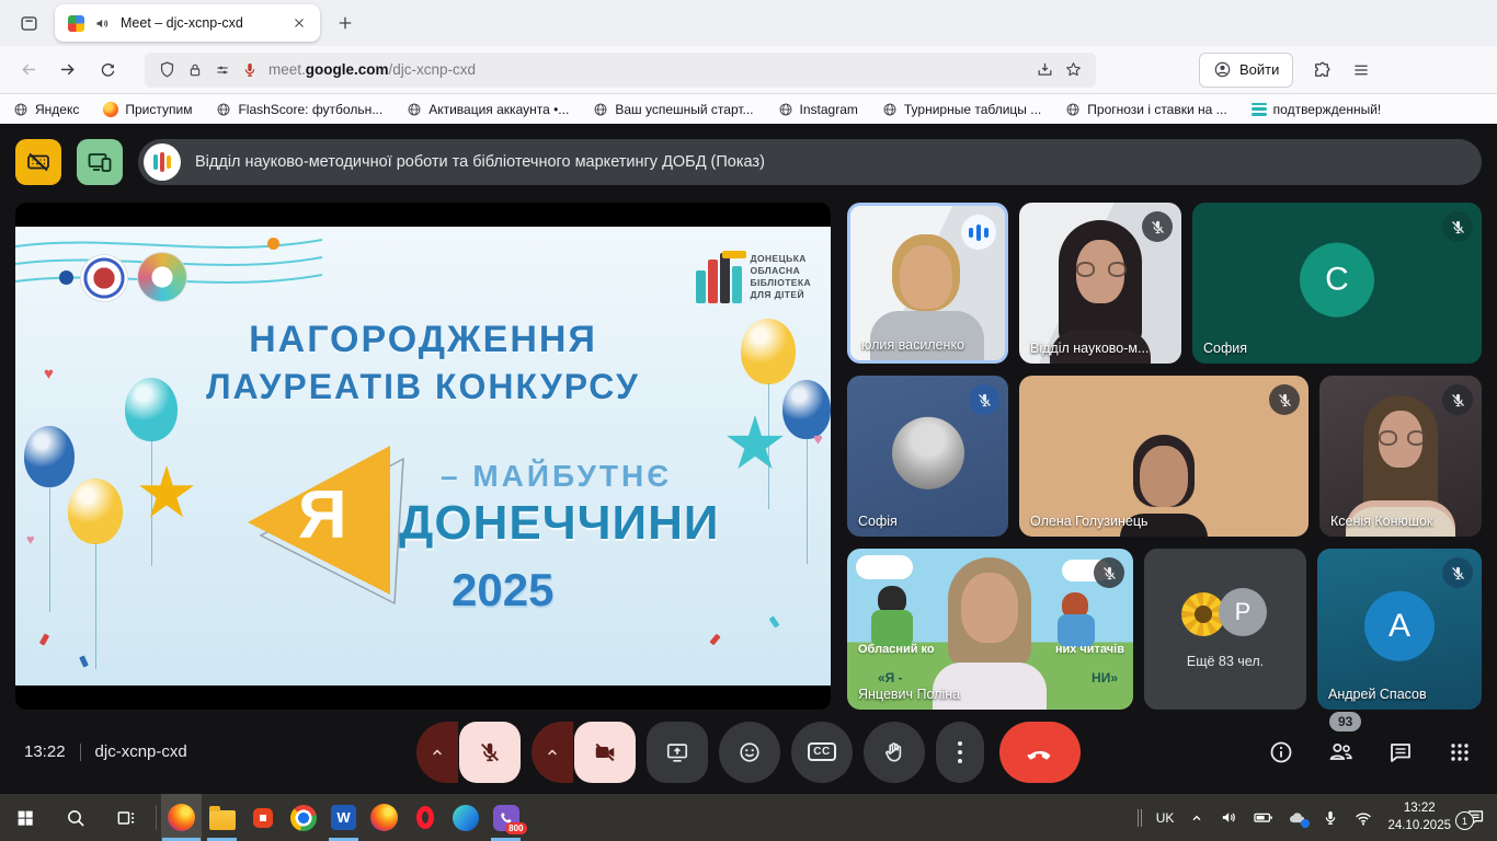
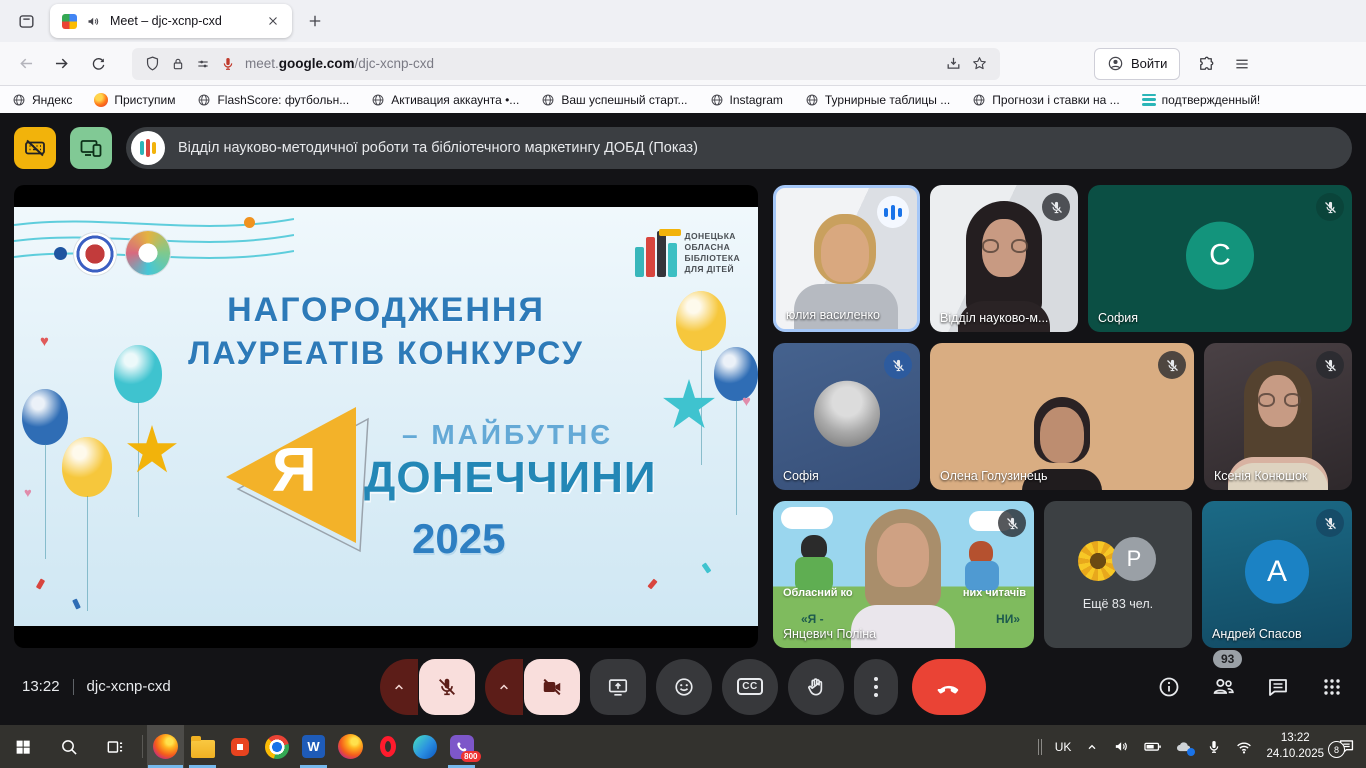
  Meet – djc-xcnp-cxd
  meet.google.com/djc-xcnp-cxd
  Войти
  Яндекс
  Приступим
  FlashScore: футбольн...
  Активация аккаунта •...
  Ваш успешный старт...
  Instagram
  Турнирные таблицы ...
  Прогнози і ставки на ...
  подтвержденный!
  Відділ науково-методичної роботи та бібліотечного маркетингу ДОБД (Показ)
  ДОНЕЦЬКА
  ОБЛАСНА
  БІБЛІОТЕКА
  ДЛЯ ДІТЕЙ
  НАГОРОДЖЕННЯ
  ЛАУРЕАТІВ КОНКУРСУ
  Я
  – МАЙБУТНЄ
  ДОНЕЧЧИНИ
  2025
  ♥
  ♥
  ♥
  юлия василенко
  Відділ науково-м...
  C
  София
  Софія
  Олена Голузинець
  Ксенія Конюшок
  Обласний ко
  них читачів
  «Я -
  НИ»
  Янцевич Поліна
  P
  Ещё 83 чел.
  A
  Андрей Спасов
  13:22
  djc-xcnp-cxd
  CC
  93
  W
  800
  UK
  13:22
  24.10.2025
- 1
+ 8
